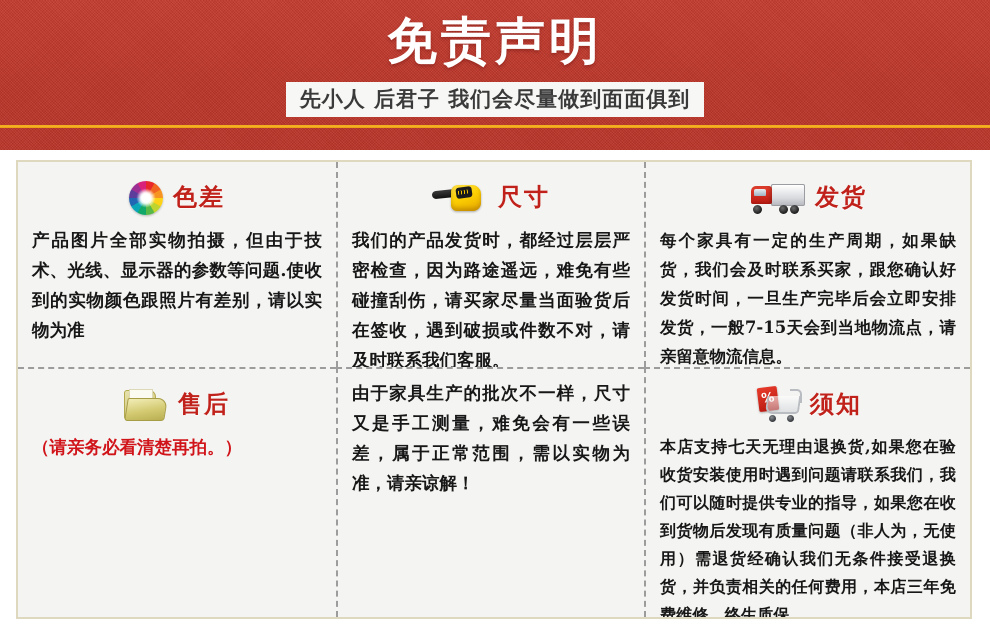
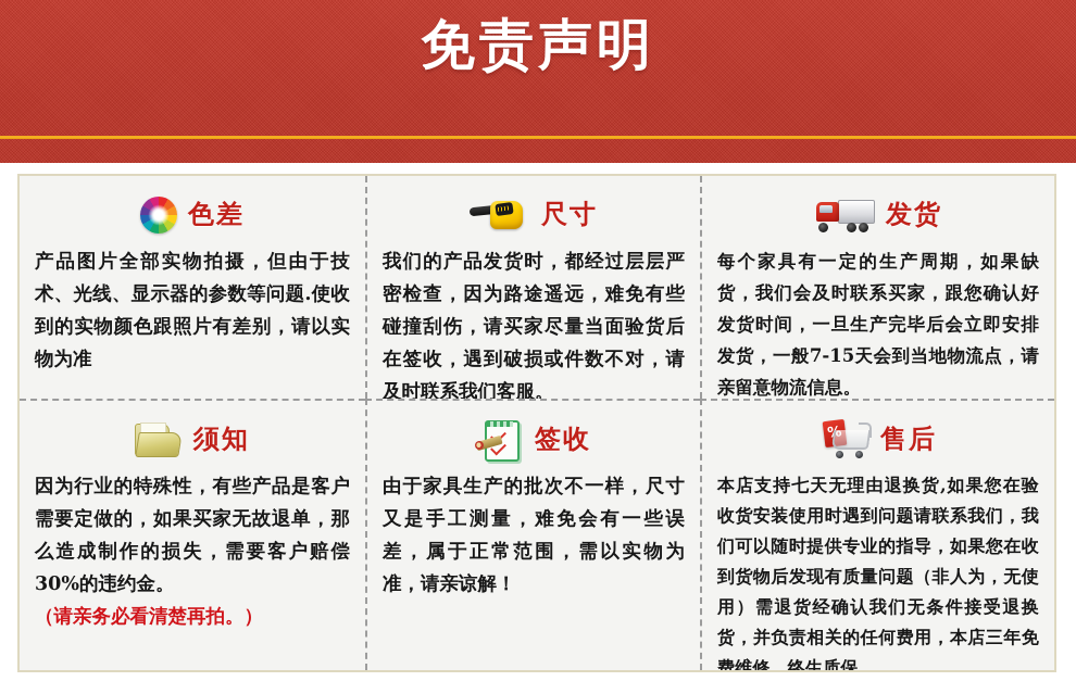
  免责声明
- 先小人 后君子 我们会尽量做到面面俱到
  色差
  产品图片全部实物拍摄，但由于技术、光线、显示器的参数等问题.使收到的实物颜色跟照片有差别，请以实物为准
  尺寸
  我们的产品发货时，都经过层层严密检查，因为路途遥远，难免有些碰撞刮伤，请买家尽量当面验货后在签收，遇到破损或件数不对，请及时联系我们客服。
  发货
  每个家具有一定的生产周期，如果缺货，我们会及时联系买家，跟您确认好发货时间，一旦生产完毕后会立即安排发货，一般7-15天会到当地物流点，请亲留意物流信息。
- 售后
+ 须知
+ 因为行业的特殊性，有些产品是客户需要定做的，如果买家无故退单，那么造成制作的损失，需要客户赔偿30%的违约金。
  （请亲务必看清楚再拍。）
+ 签收
  由于家具生产的批次不一样，尺寸又是手工测量，难免会有一些误差，属于正常范围，需以实物为准，请亲谅解！
- 须知
+ 售后
  本店支持七天无理由退换货,如果您在验收货安装使用时遇到问题请联系我们，我们可以随时提供专业的指导，如果您在收到货物后发现有质量问题（非人为，无使用）需退货经确认我们无条件接受退换货，并负责相关的任何费用，本店三年免费维修，终生质保
